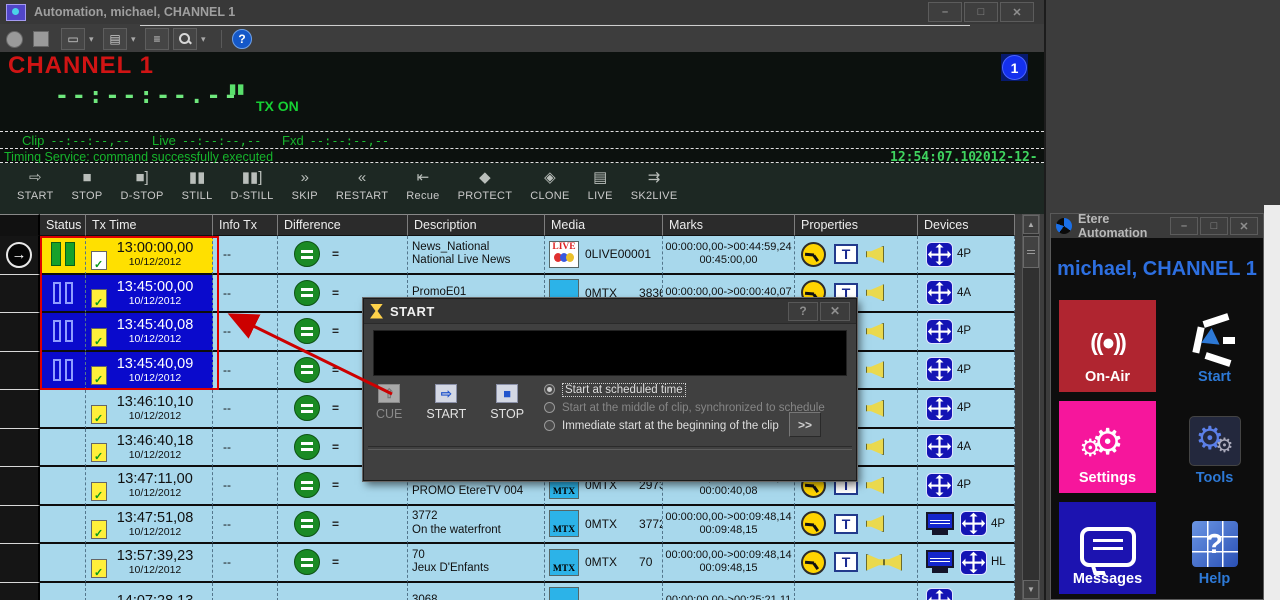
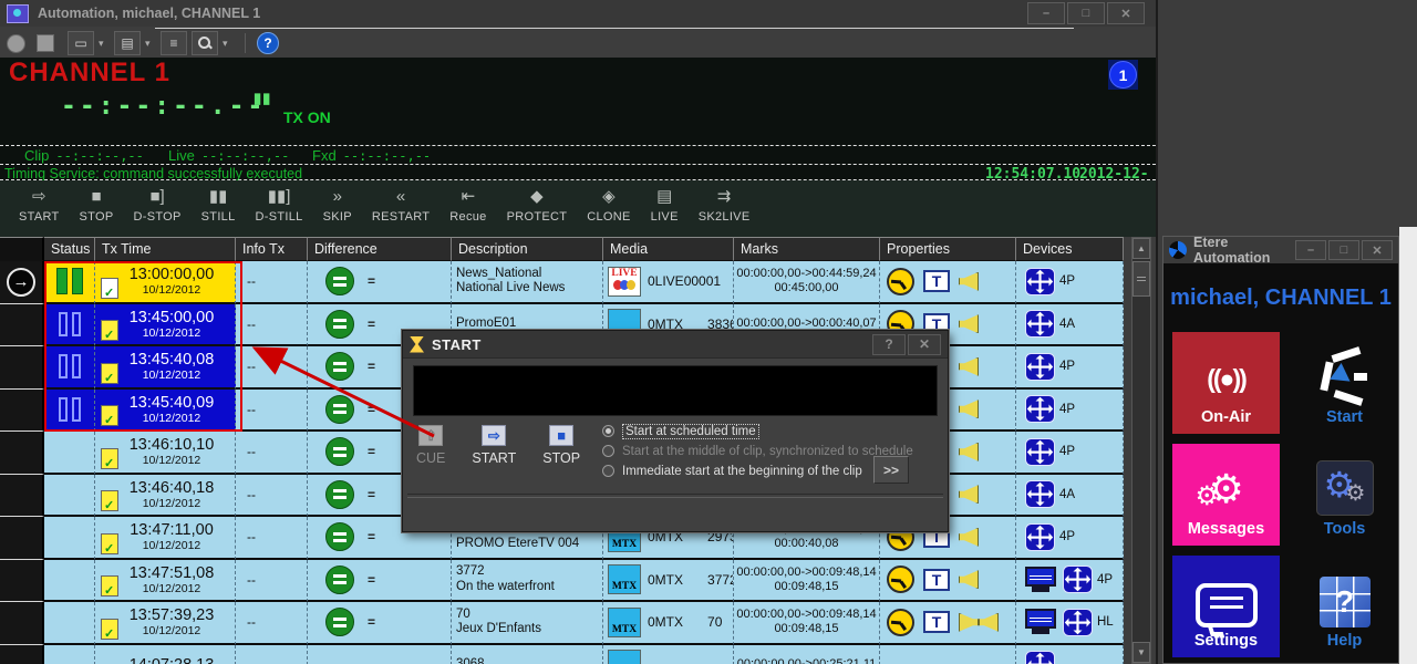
  Automation, michael, CHANNEL 1
  –
  □
  ✕
  ▭
  ▾
  ▤
  ▾
  ≡
  ▾
  ?
  CHANNEL 1
  1
  --:--:--.--
  ▮▮
  TX ON
  Clip --:--:--,--
  Live --:--:--,--
  Fxd --:--:--,--
  Timing Service: command successfully executed
  12:54:07.10
  2012-12-
  ⇨
  START
  ■
  STOP
  ■]
  D-STOP
  ▮▮
  STILL
  ▮▮]
  D-STILL
  »
  SKIP
  «
  RESTART
  ⇤
  Recue
  ◆
  PROTECT
  ◈
  CLONE
  ▤
  LIVE
  ⇉
  SK2LIVE
  Status
  Tx Time
  Info Tx
  Difference
  Description
  Media
  Marks
  Properties
  Devices
  →
  13:00:00,00
  10/12/2012
  --
  =
  News_National
  National Live News
  LIVE
  0LIVE00001
  00:00:00,00->00:44:59,24
  00:45:00,00
  T
  4P
  13:45:00,00
  10/12/2012
  --
  =
  PromoE01
  0MTX
  383
  00:00:00,00->00:00:40,07
  T
  4A
  13:45:40,08
  10/12/2012
  --
  =
  4P
  13:45:40,09
  10/12/2012
  --
  =
  4P
  13:46:10,10
  10/12/2012
  --
  =
  4P
  13:46:40,18
  10/12/2012
  --
  =
  4A
  13:47:11,00
  10/12/2012
  --
  =
  PROMO EtereTV 004
  MTX
  0MTX
  297
  00:00:40,08
  T
  4P
  13:47:51,08
  10/12/2012
  --
  =
  3772
  On the waterfront
  MTX
  0MTX
  377
  00:00:00,00->00:09:48,14
  00:09:48,15
  T
  4P
  13:57:39,23
  10/12/2012
  --
  =
  70
  Jeux D'Enfants
  MTX
  0MTX
  70
  00:00:00,00->00:09:48,14
  00:09:48,15
  T
  HL
  ▲
  ▼
  START
  ?
  ✕
  CUE
  ⇨
  START
  ■
  STOP
  Start at scheduled time
  Start at the middle of clip, synchronized to schedule
  Immediate start at the beginning of the clip
  >>
  Etere Automation
  –
  □
  ✕
  michael, CHANNEL 1
  ((●))
  On-Air
  Start
  ⚙
  ⚙
- Settings
+ Messages
  ⚙
  ⚙
  Tools
- Messages
+ Settings
  ?
  Help
